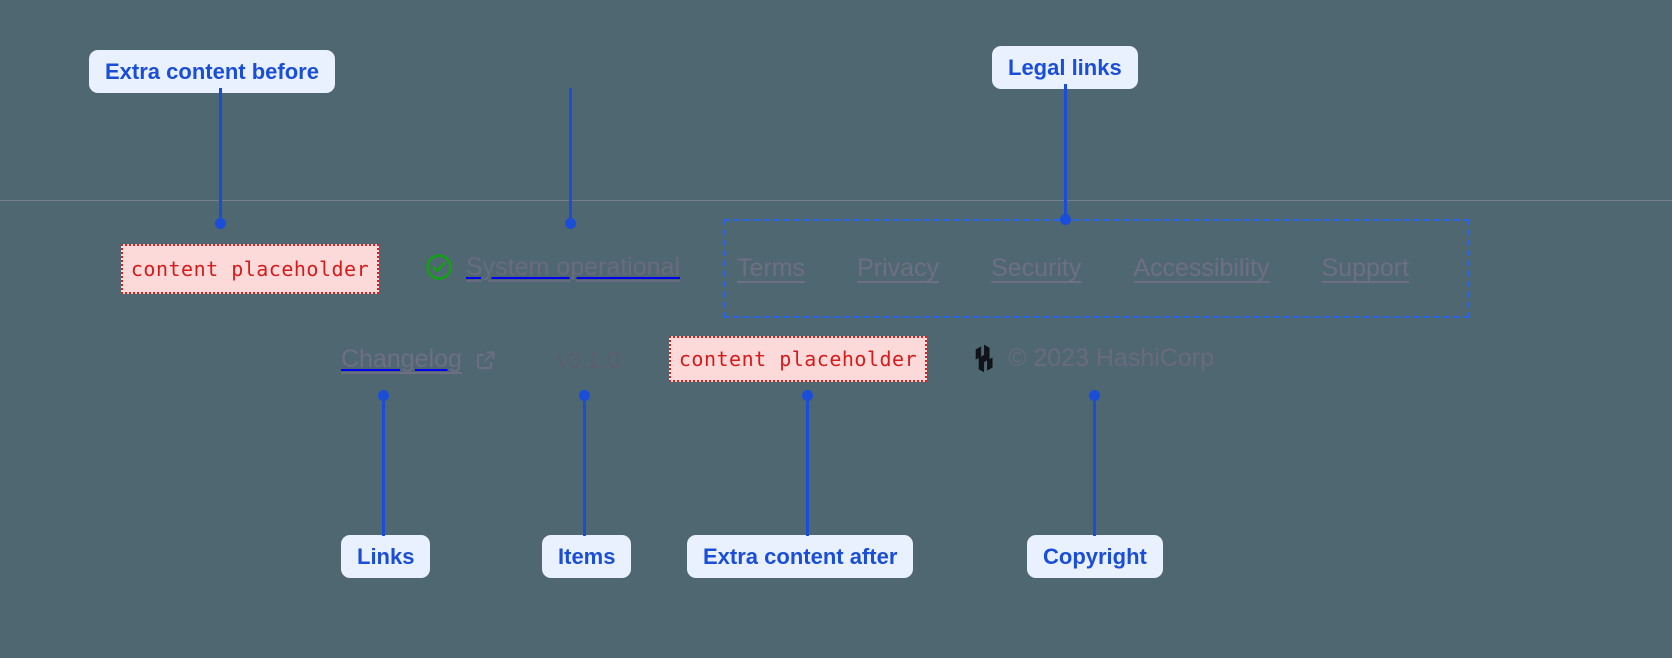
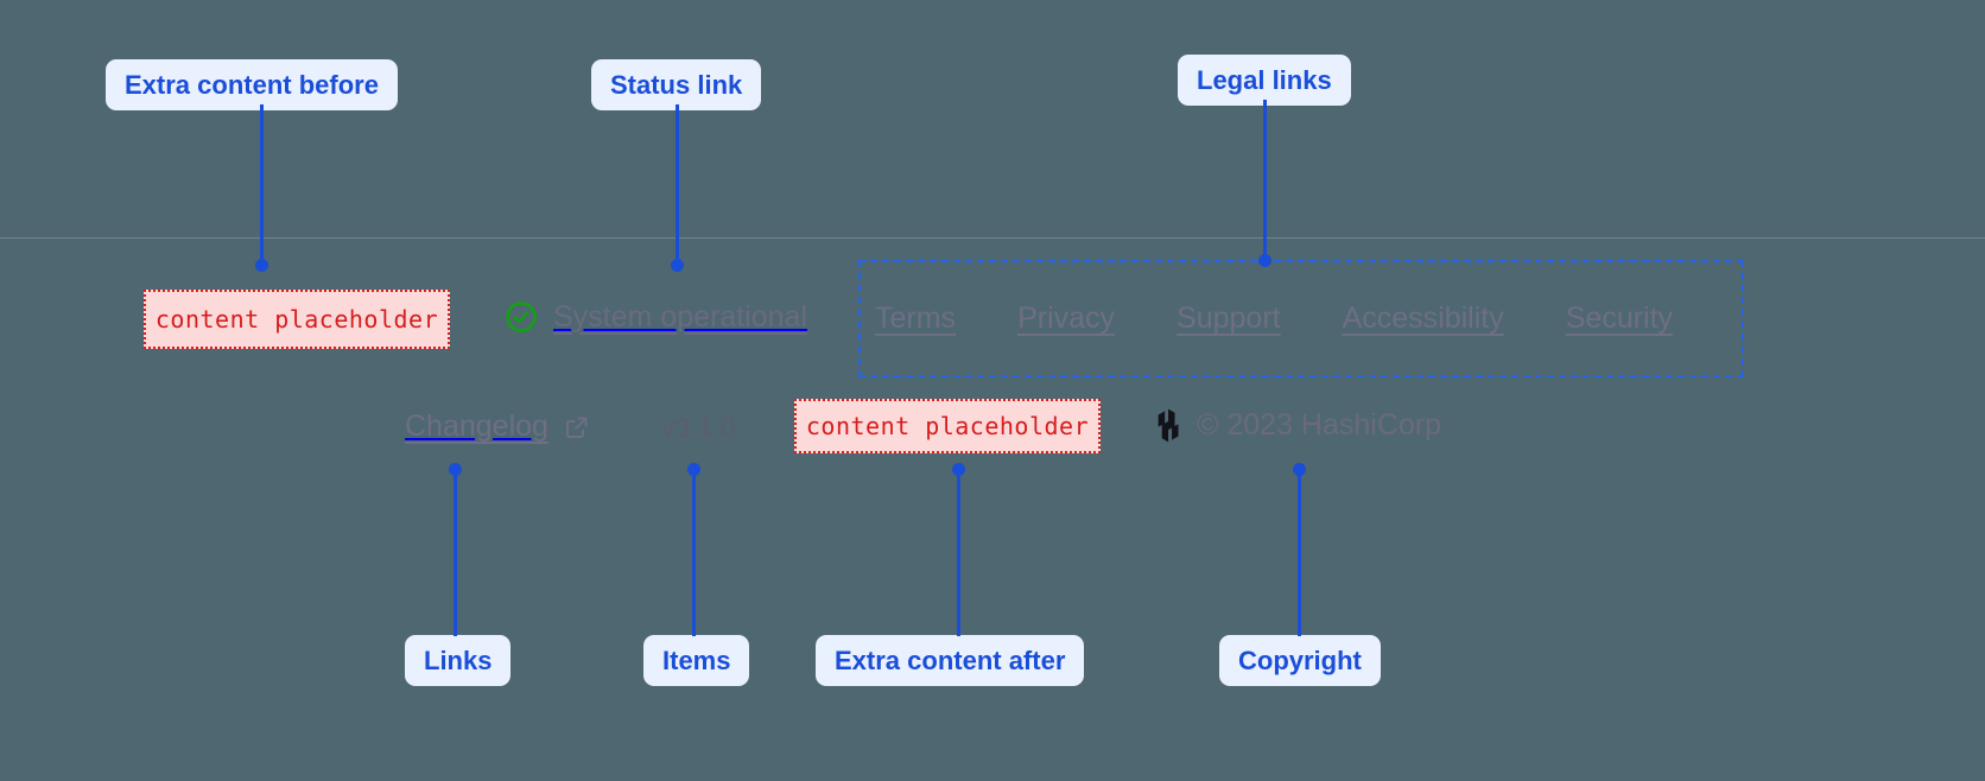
  content placeholder
  System operational
  Terms
  Privacy
- Security
+ Support
  Accessibility
- Support
+ Security
  Changelog
  content placeholder
  © 2023 HashiCorp
  Extra content before
+ Status link
  Legal links
  Links
  Items
  Extra content after
  Copyright
